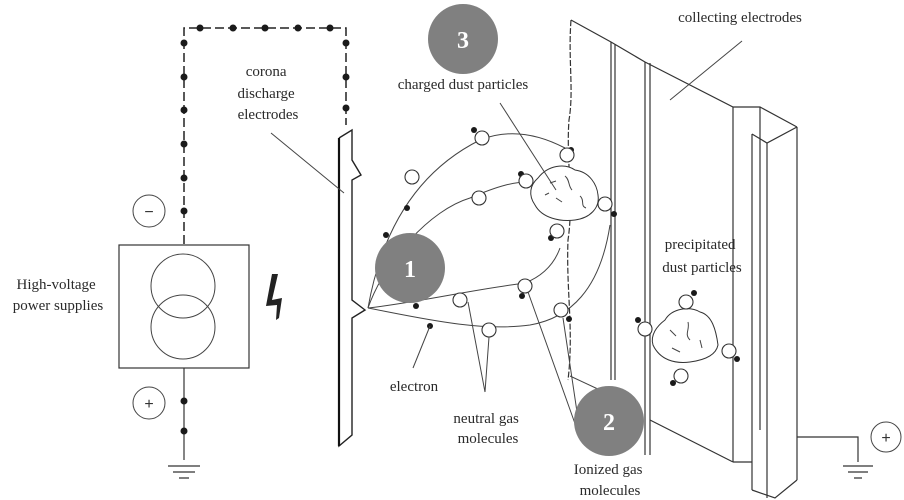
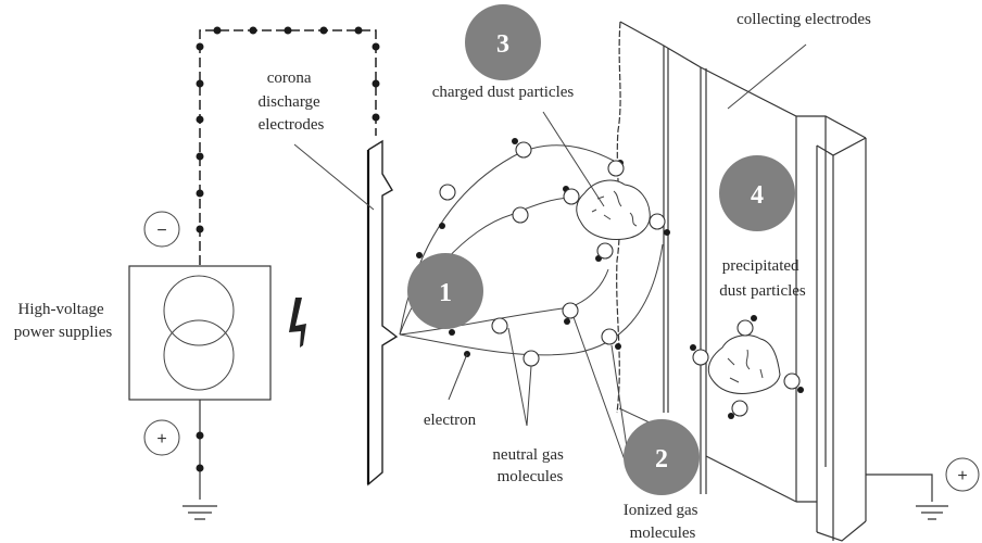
  −
  +
  High-voltage power supplies
  corona discharge electrodes
  +
  collecting electrodes
  charged dust particles
  precipitated dust particles
  electron
  neutral gas molecules
  Ionized gas molecules
  1
  2
  3
+ 4
